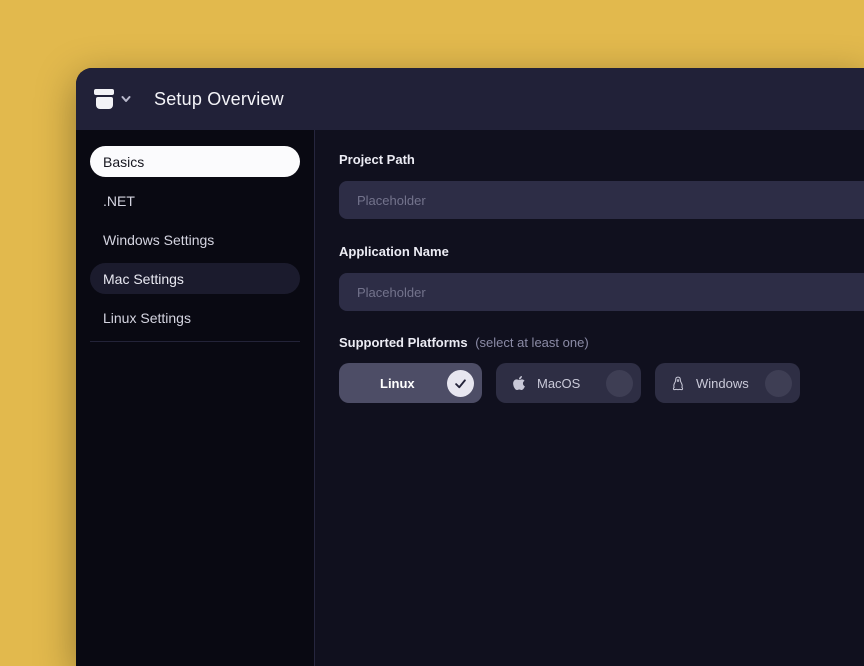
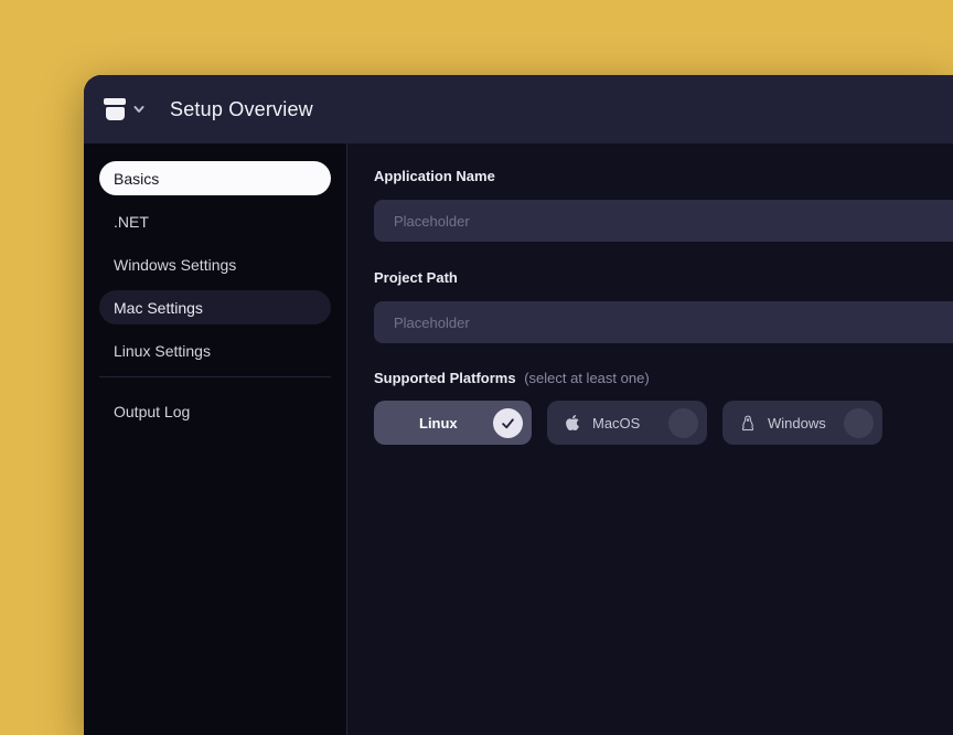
  Setup Overview
  Basics
  .NET
  Windows Settings
  Mac Settings
  Linux Settings
+ Output Log
- Project Path
+ Application Name
  Placeholder
- Application Name
+ Project Path
  Placeholder
  Supported Platforms (select at least one)
  Linux
  MacOS
  Windows
